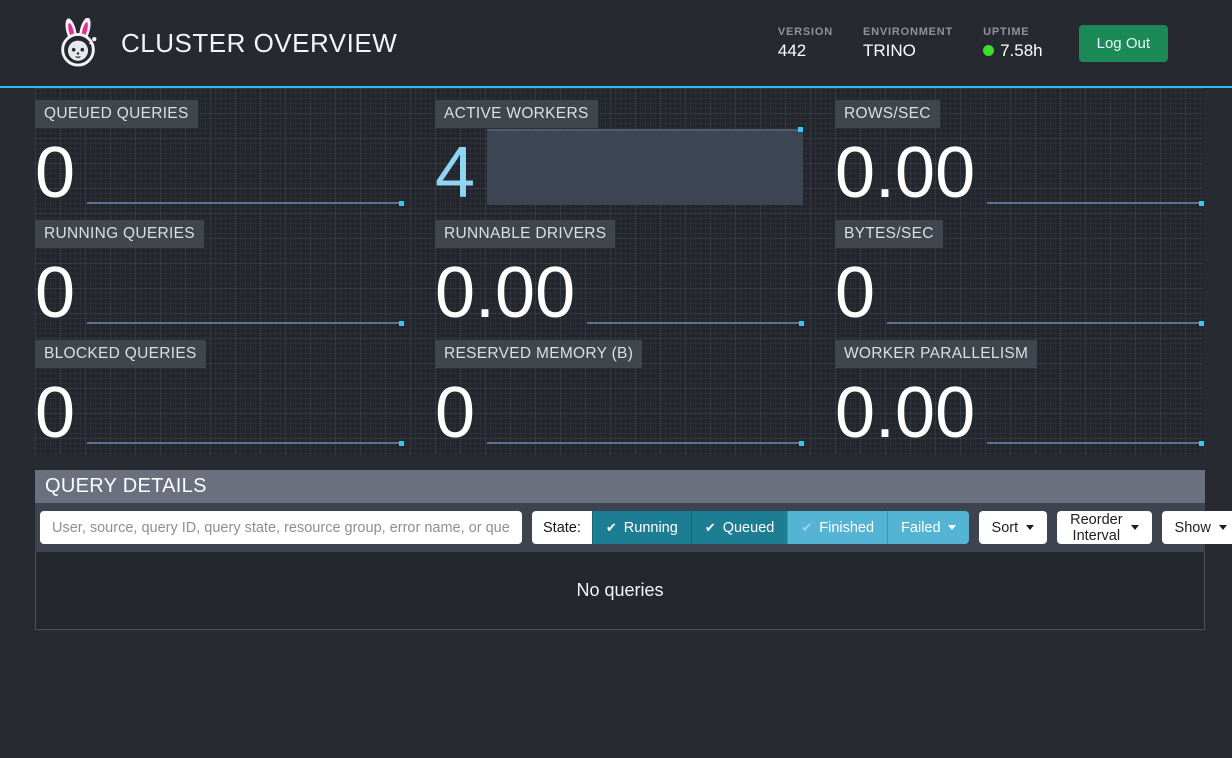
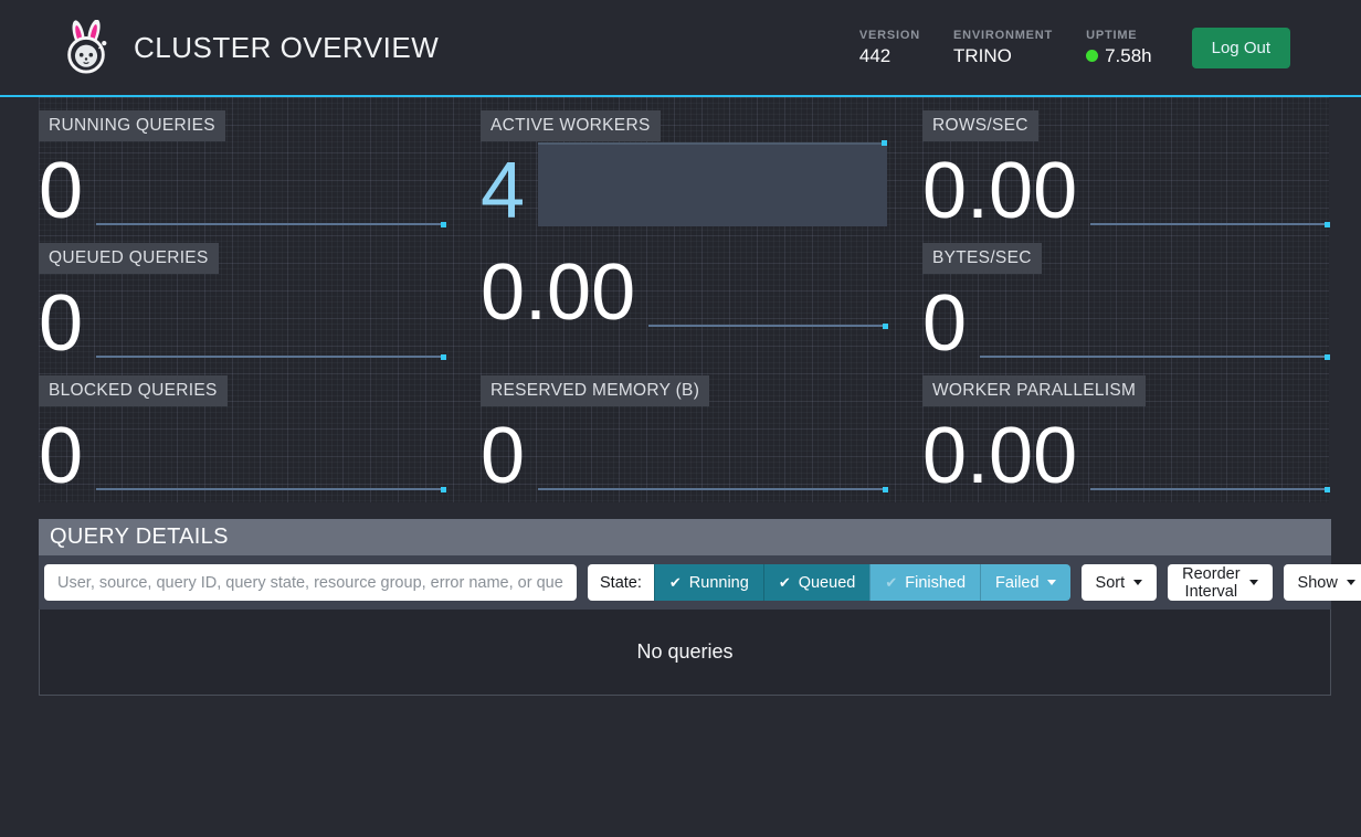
  CLUSTER OVERVIEW
  VERSION
  442
  ENVIRONMENT
  TRINO
  UPTIME
  7.58h
  Log Out
- QUEUED QUERIES
+ RUNNING QUERIES
  0
  ACTIVE WORKERS
  4
  ROWS/SEC
  0.00
- RUNNING QUERIES
+ QUEUED QUERIES
  0
- RUNNABLE DRIVERS
  0.00
  BYTES/SEC
  0
  BLOCKED QUERIES
  0
  RESERVED MEMORY (B)
  0
  WORKER PARALLELISM
  0.00
  QUERY DETAILS
  User, source, query ID, query state, resource group, error name, or que
  State:
  ✔
  Running
  ✔
  Queued
  ✔
  Finished
  Failed
  Sort
  Reorder Interval
  Show
  No queries
